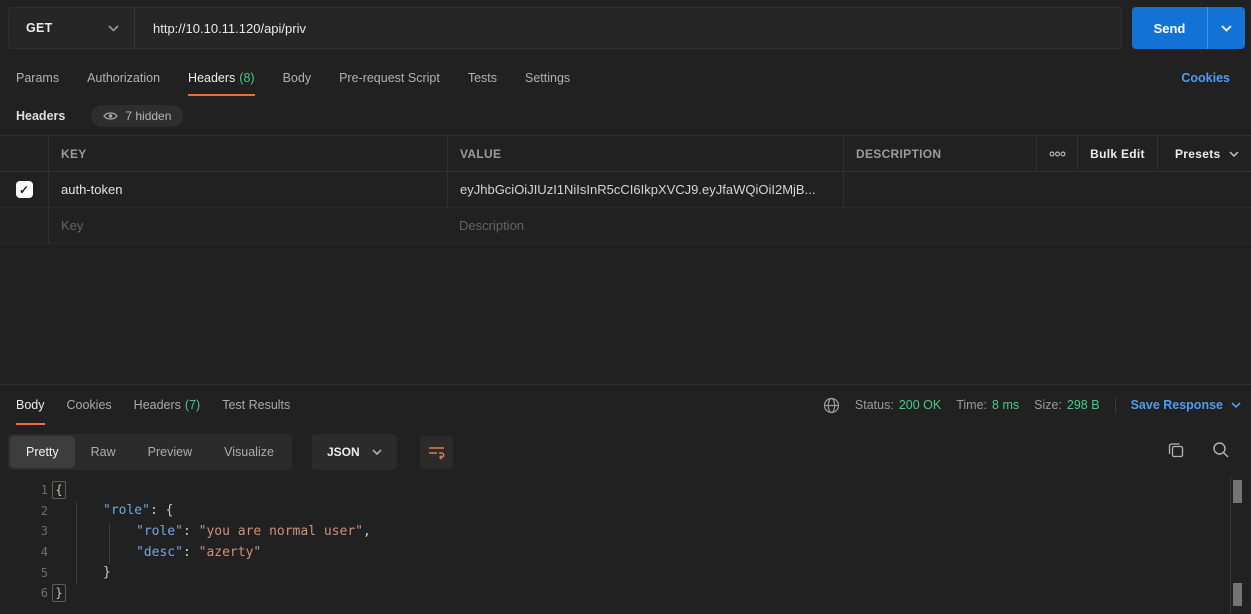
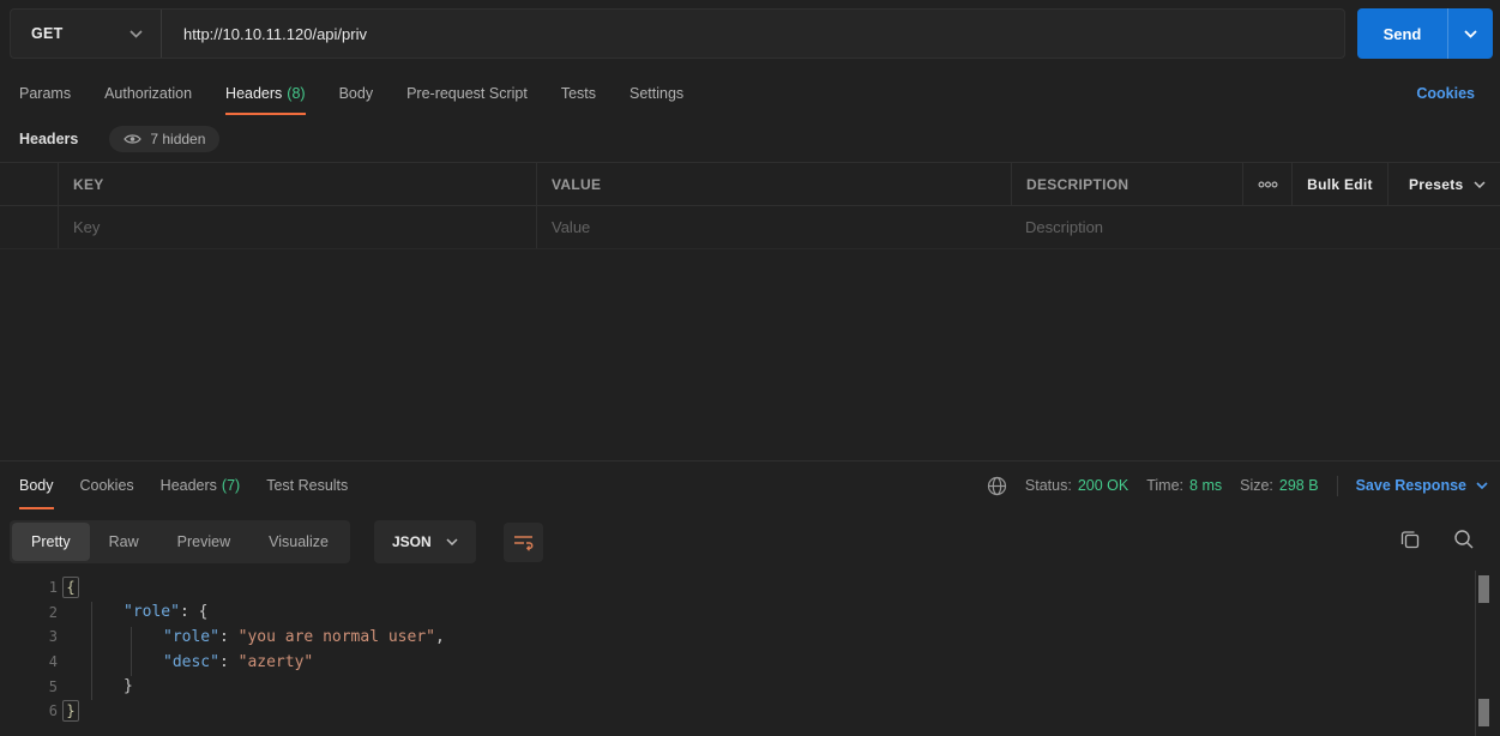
  GET
  http://10.10.11.120/api/priv
  Send
  Params
  Authorization
  Headers
  (8)
  Body
  Pre-request Script
  Tests
  Settings
  Cookies
  Headers
  7 hidden
  KEY
  VALUE
  DESCRIPTION
  Bulk Edit
  Presets
- ✓
- auth-token
- eyJhbGciOiJIUzI1NiIsInR5cCI6IkpXVCJ9.eyJfaWQiOiI2MjB...
  Key
+ Value
  Description
  Body
  Cookies
  Headers
  (7)
  Test Results
  Status:
  200 OK
  Time:
  8 ms
  Size:
  298 B
  Save Response
  Pretty
  Raw
  Preview
  Visualize
  JSON
  1
  {
  2
  "role": {
  3
  "role": "you are normal user",
  4
  "desc": "azerty"
  5
  }
  6
  }
